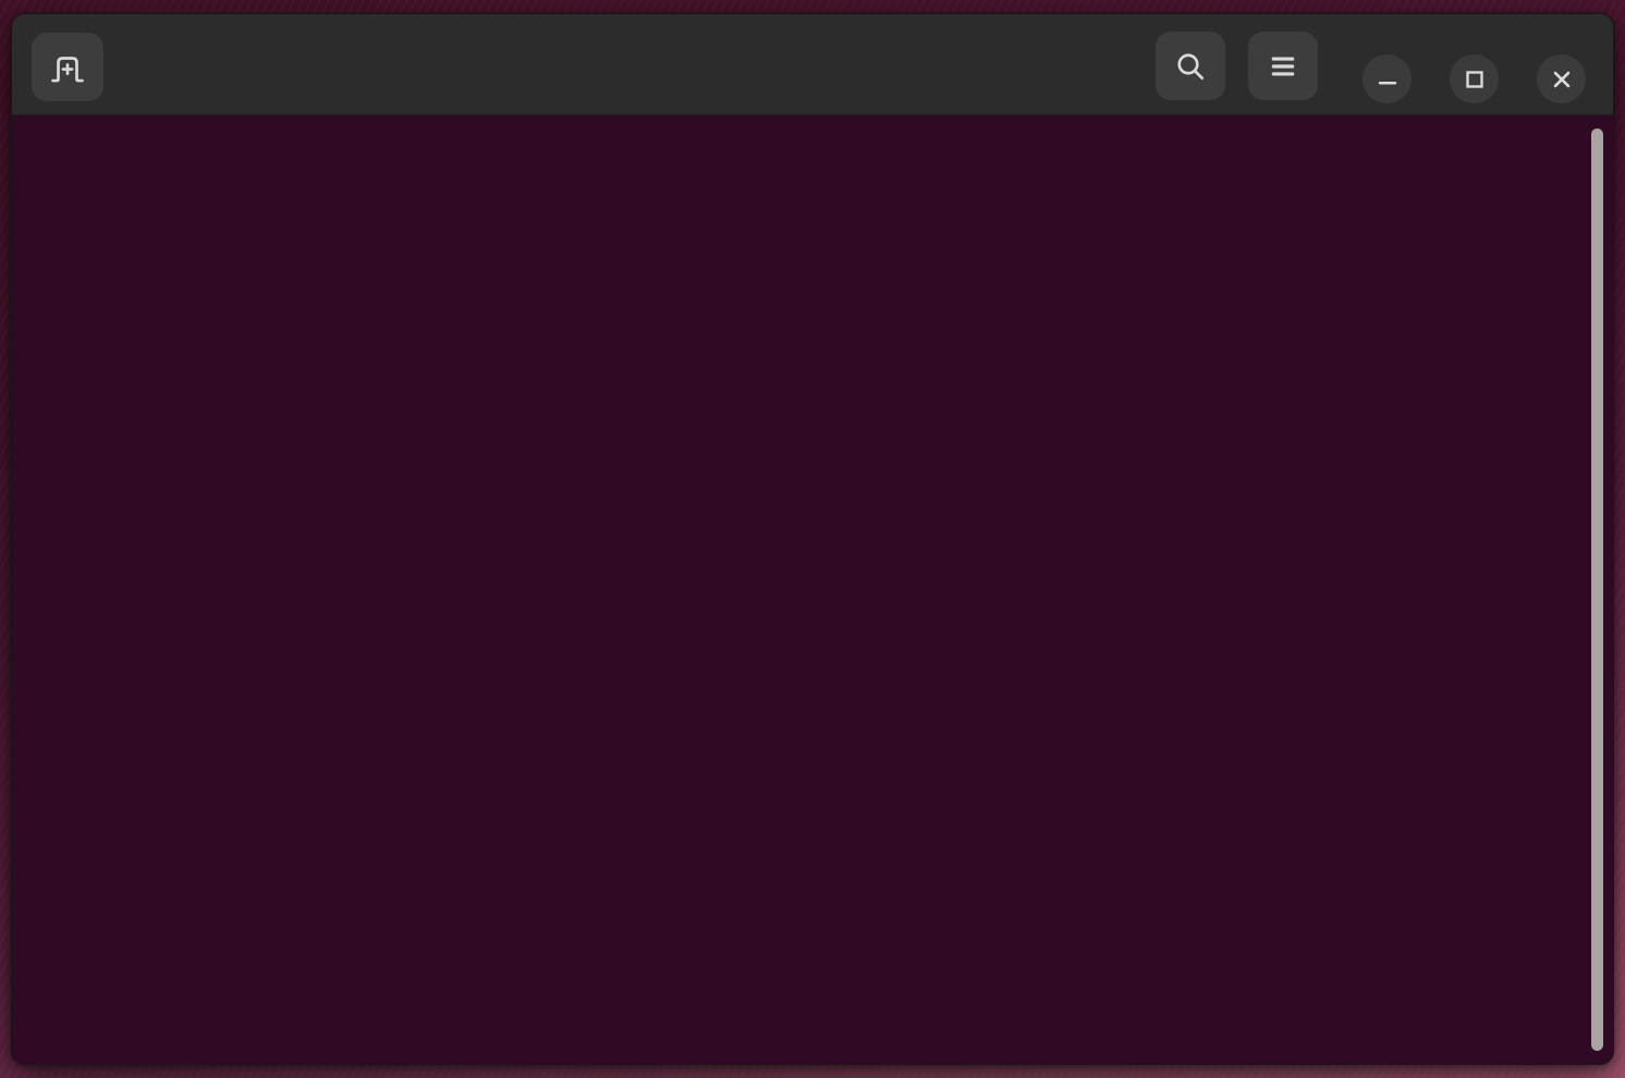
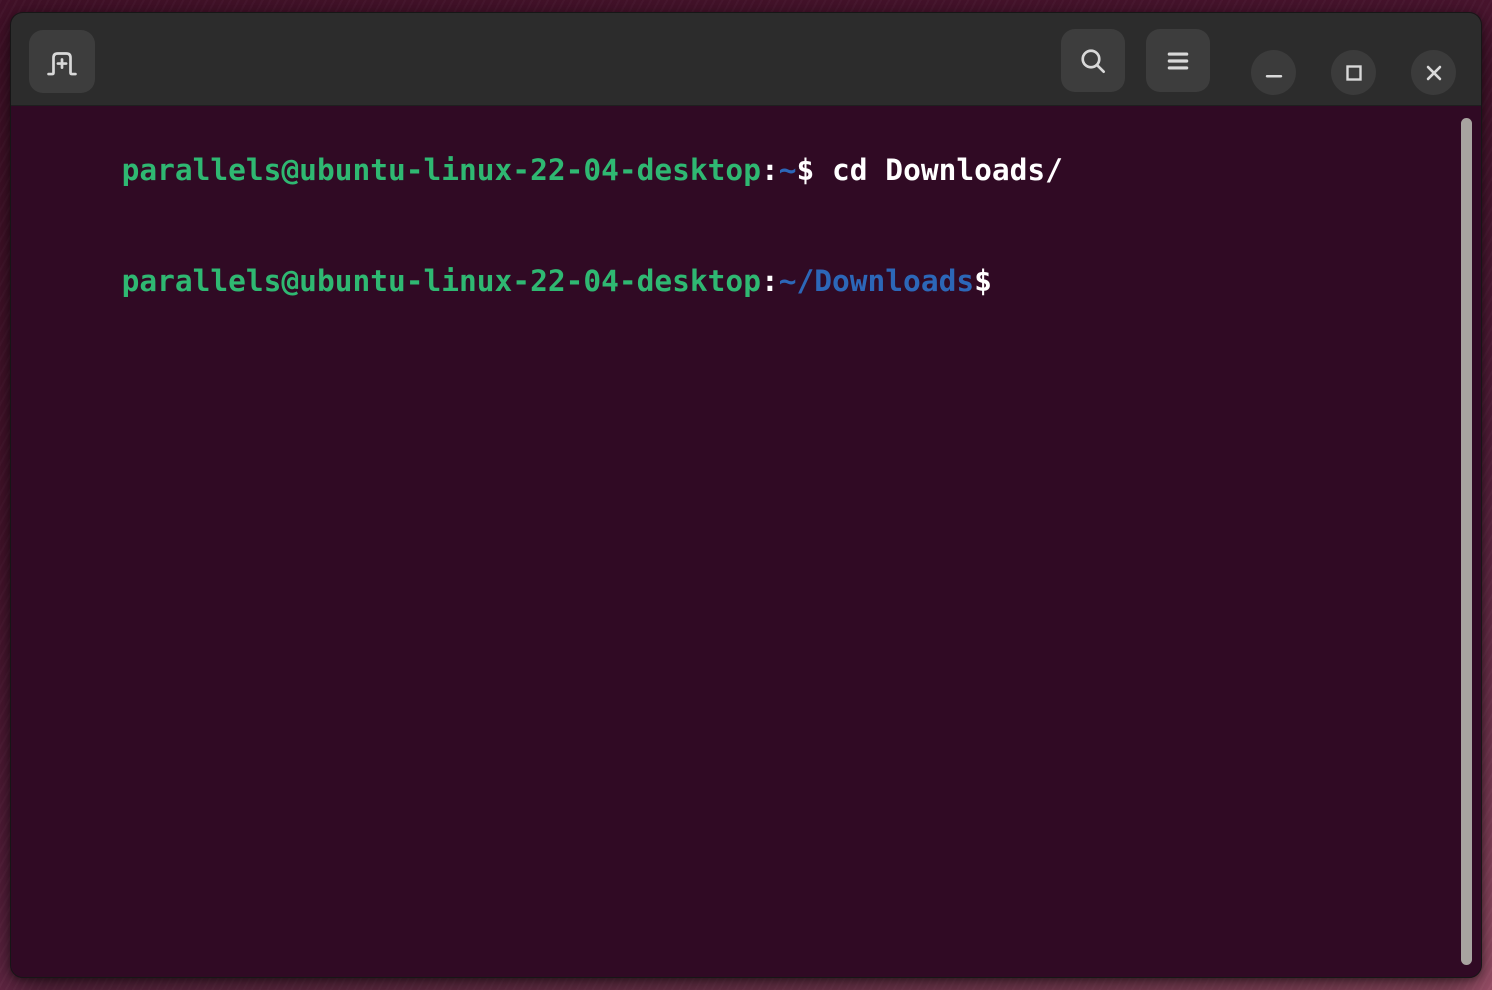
+ parallels@ubuntu-linux-22-04-desktop:~$ cd Downloads/
+ parallels@ubuntu-linux-22-04-desktop:~/Downloads$
